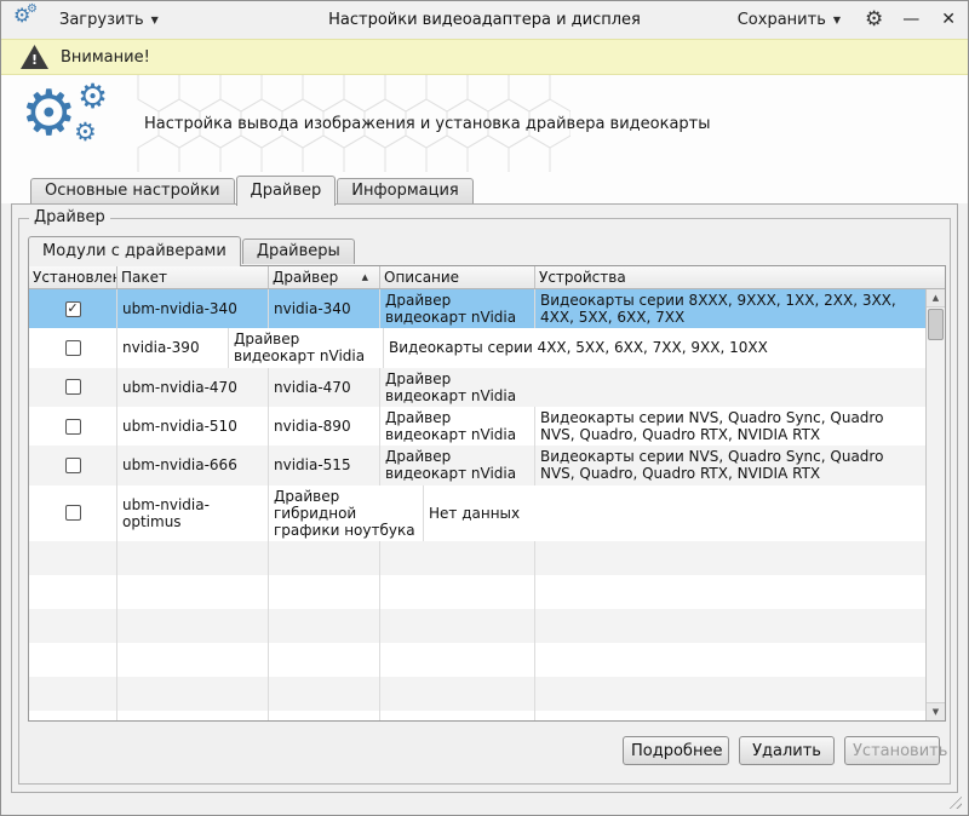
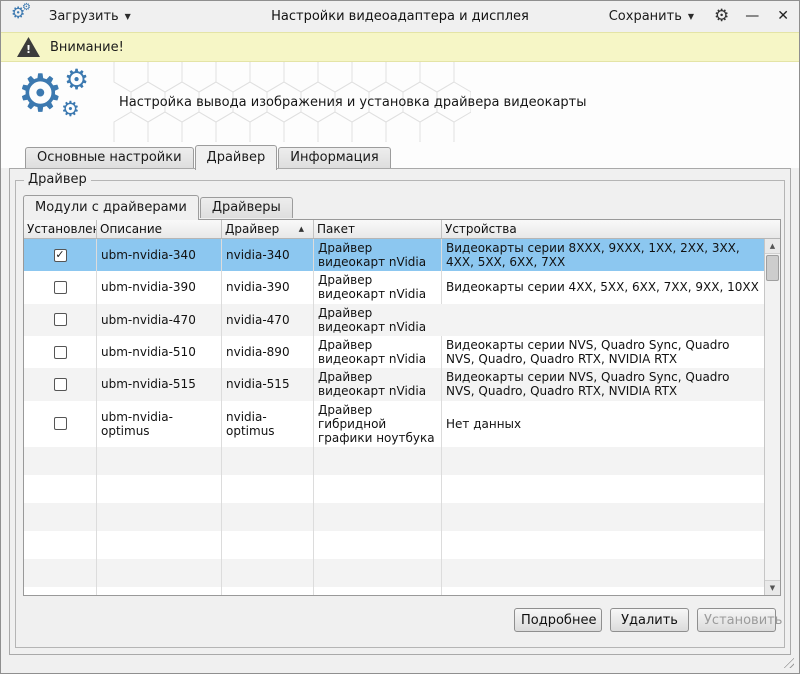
  ⚙
  ⚙
  Загрузить
  ▼
  Настройки видеоадаптера и дисплея
  Сохранить
  ▼
  ⚙
  —
  ✕
  !
  Внимание!
  ⚙
  ⚙
  ⚙
  Настройка вывода изображения и установка драйвера видеокарты
  Основные настройки
  Драйвер
  Информация
  Драйвер
  Модули с драйверами
  Драйверы
  Установле
- Пакет
+ Описание
  Драйвер
  ▲
- Описание
+ Пакет
  Устройства
  ✓
  ubm-nvidia-340
  nvidia-340
  Драйвер видеокарт nVidia
  Видеокарты серии 8XXX, 9XXX, 1XX, 2XX, 3XX, 4XX, 5XX, 6XX, 7XX
+ ubm-nvidia-390
  nvidia-390
  Драйвер видеокарт nVidia
  Видеокарты серии 4XX, 5XX, 6XX, 7XX, 9XX, 10XX
  ubm-nvidia-470
  nvidia-470
  Драйвер видеокарт nVidia
  ubm-nvidia-510
  nvidia-890
  Драйвер видеокарт nVidia
  Видеокарты серии NVS, Quadro Sync, Quadro NVS, Quadro, Quadro RTX, NVIDIA RTX
- ubm-nvidia-666
+ ubm-nvidia-515
  nvidia-515
  Драйвер видеокарт nVidia
  Видеокарты серии NVS, Quadro Sync, Quadro NVS, Quadro, Quadro RTX, NVIDIA RTX
  ubm-nvidia-optimus
+ nvidia-optimus
  Драйвер гибридной графики ноутбука
  Нет данных
  ▲
  ▼
  Подробнее
  Удалить
  Установить
